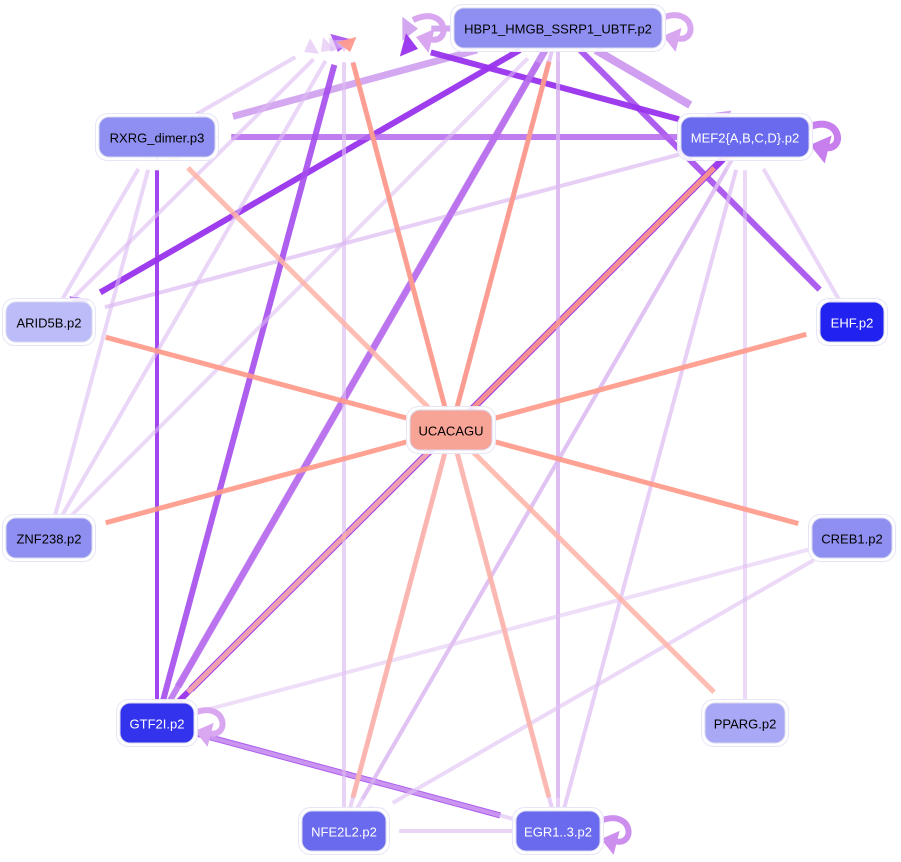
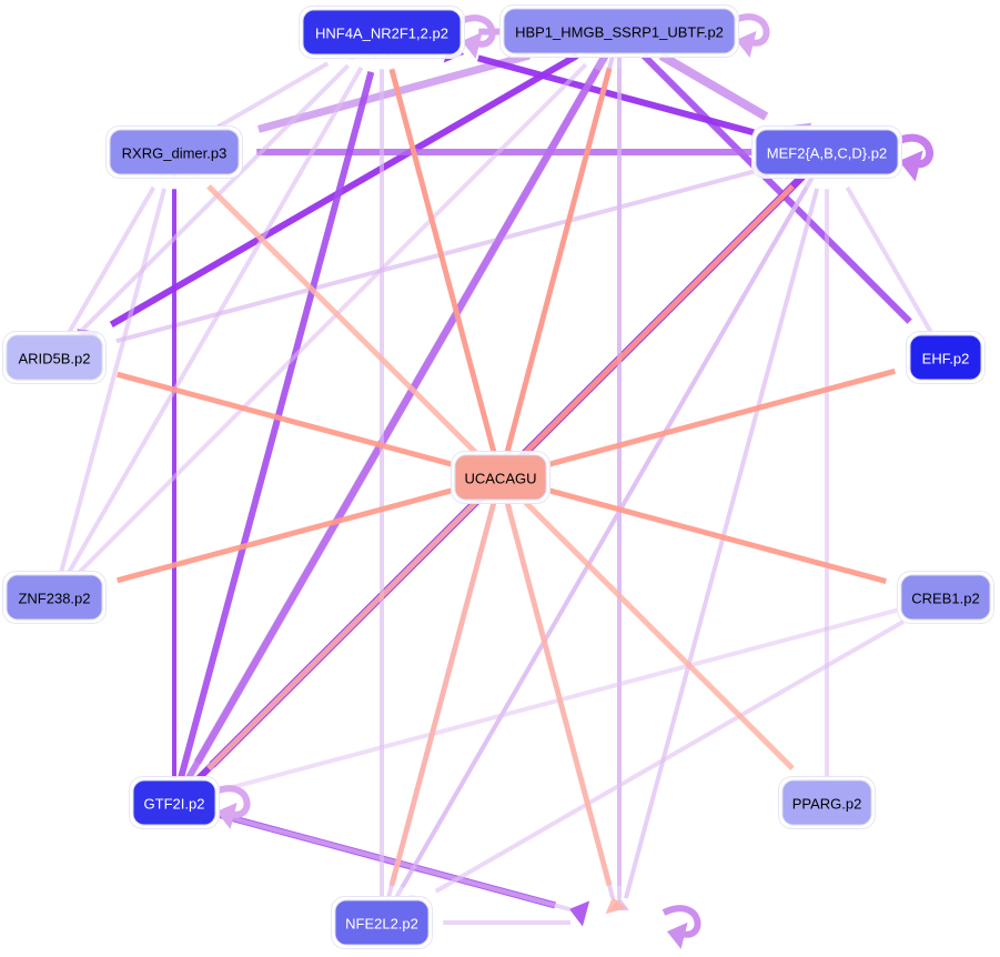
+ HNF4A_NR2F1,2.p2
  HBP1_HMGB_SSRP1_UBTF.p2
  RXRG_dimer.p3
  MEF2{A,B,C,D}.p2
  ARID5B.p2
  EHF.p2
  UCACAGU
  ZNF238.p2
  CREB1.p2
  GTF2I.p2
  PPARG.p2
  NFE2L2.p2
- EGR1..3.p2
